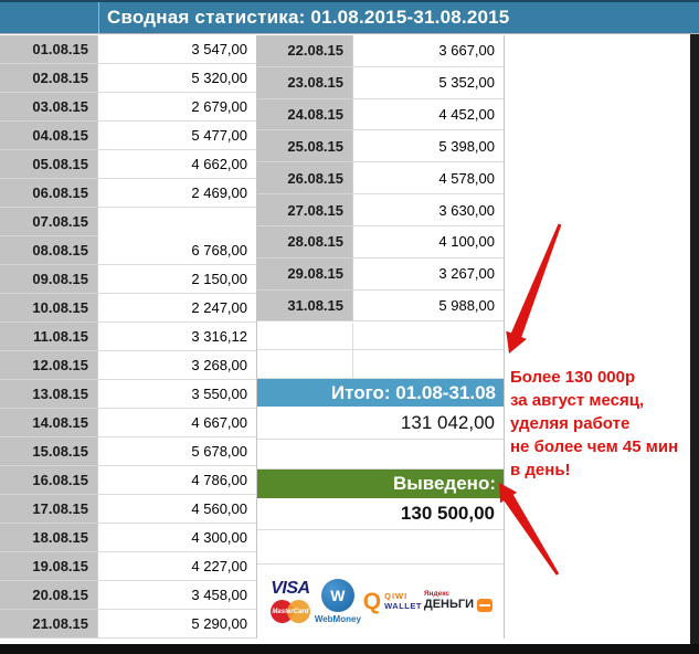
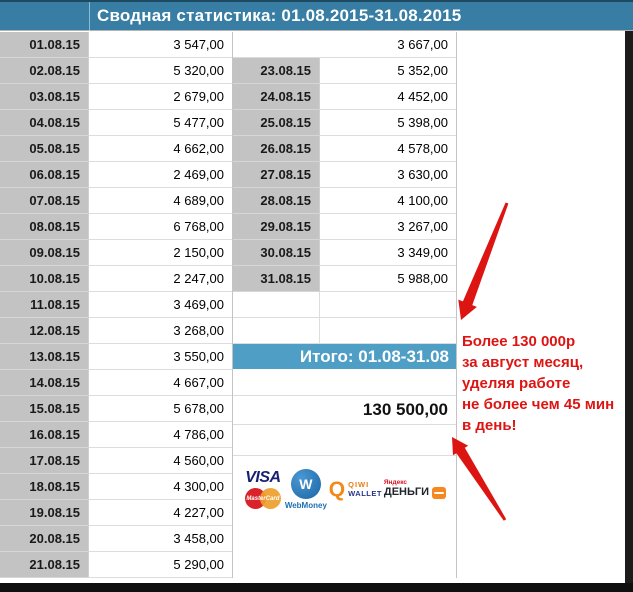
  Сводная статистика: 01.08.2015-31.08.2015
  01.08.15
  3 547,00
  02.08.15
  5 320,00
  03.08.15
  2 679,00
  04.08.15
  5 477,00
  05.08.15
  4 662,00
  06.08.15
  2 469,00
  07.08.15
+ 4 689,00
  08.08.15
  6 768,00
  09.08.15
  2 150,00
  10.08.15
  2 247,00
  11.08.15
- 3 316,12
+ 3 469,00
  12.08.15
  3 268,00
  13.08.15
  3 550,00
  14.08.15
  4 667,00
  15.08.15
  5 678,00
  16.08.15
  4 786,00
  17.08.15
  4 560,00
  18.08.15
  4 300,00
  19.08.15
  4 227,00
  20.08.15
  3 458,00
  21.08.15
  5 290,00
- 22.08.15
  3 667,00
  23.08.15
  5 352,00
  24.08.15
  4 452,00
  25.08.15
  5 398,00
  26.08.15
  4 578,00
  27.08.15
  3 630,00
  28.08.15
  4 100,00
  29.08.15
  3 267,00
+ 30.08.15
+ 3 349,00
  31.08.15
  5 988,00
  Итого: 01.08-31.08
- 131 042,00
- Выведено:
  130 500,00
  VISA
  W
  WebMoney
  Q
  QIWI
  WALLET
  ДЕНЬГИ
  Более 130 000р
  за август месяц,
  уделяя работе
  не более чем 45 мин
  в день!
